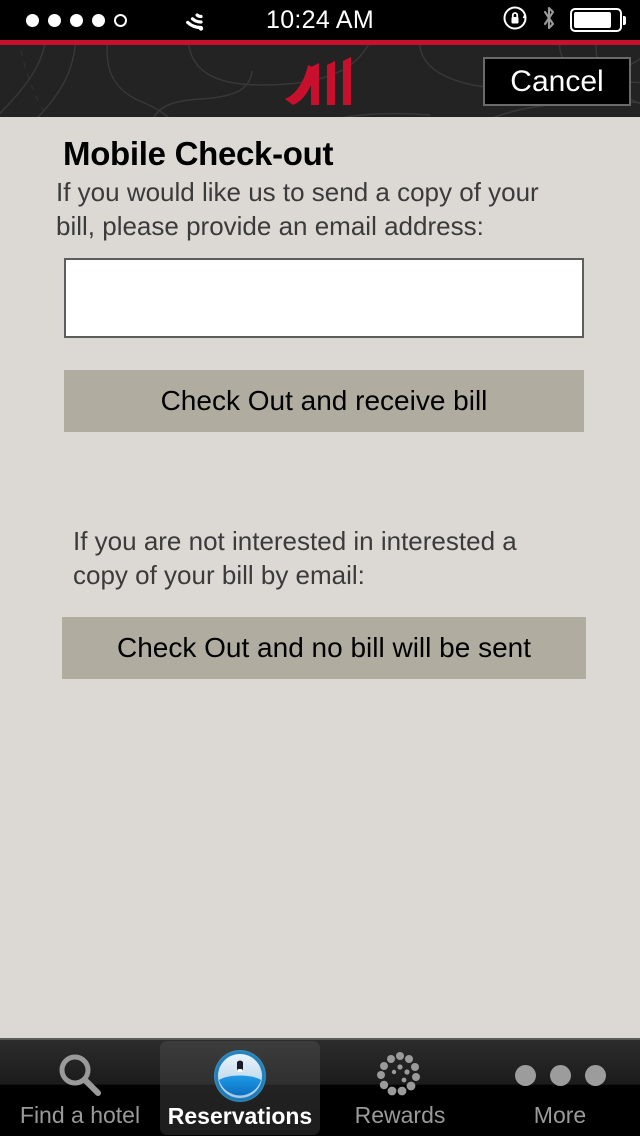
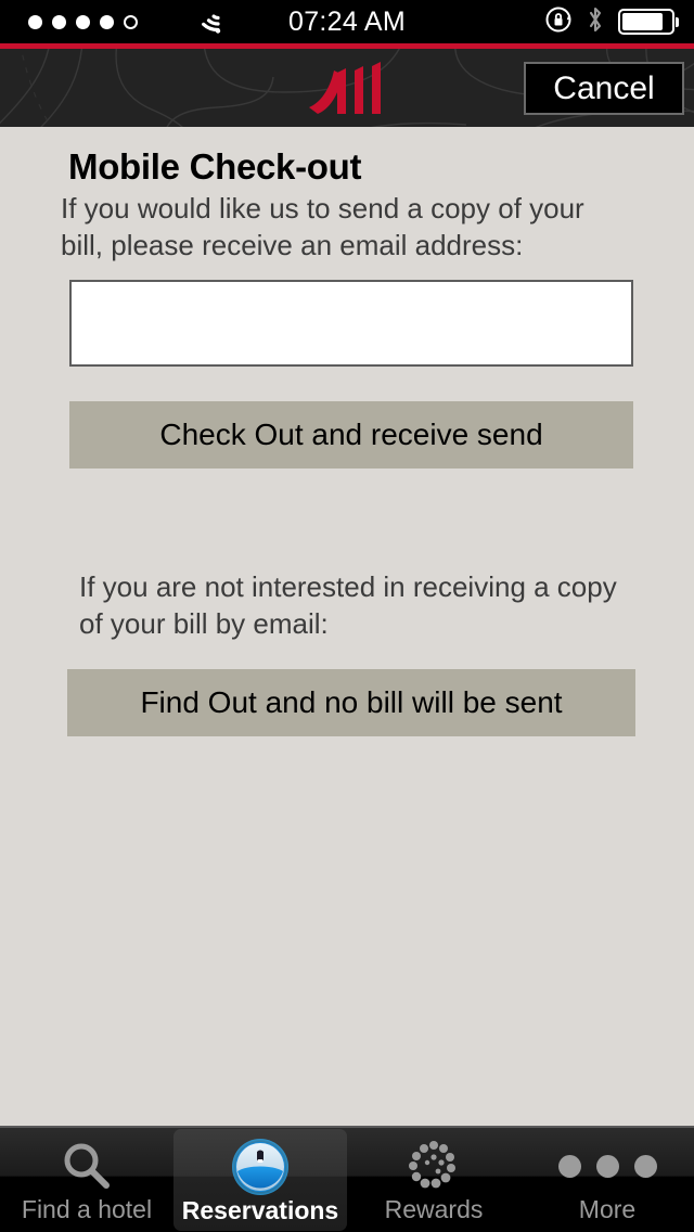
- 10:24 AM
+ 07:24 AM
  Cancel
  Mobile Check-out
- If you would like us to send a copy of your bill, please provide an email address:
+ If you would like us to send a copy of your bill, please receive an email address:
- Check Out and receive bill
+ Check Out and receive send
- If you are not interested in interested a copy of your bill by email:
+ If you are not interested in receiving a copy of your bill by email:
- Check Out and no bill will be sent
+ Find Out and no bill will be sent
  Find a hotel
  Reservations
  Rewards
  More
